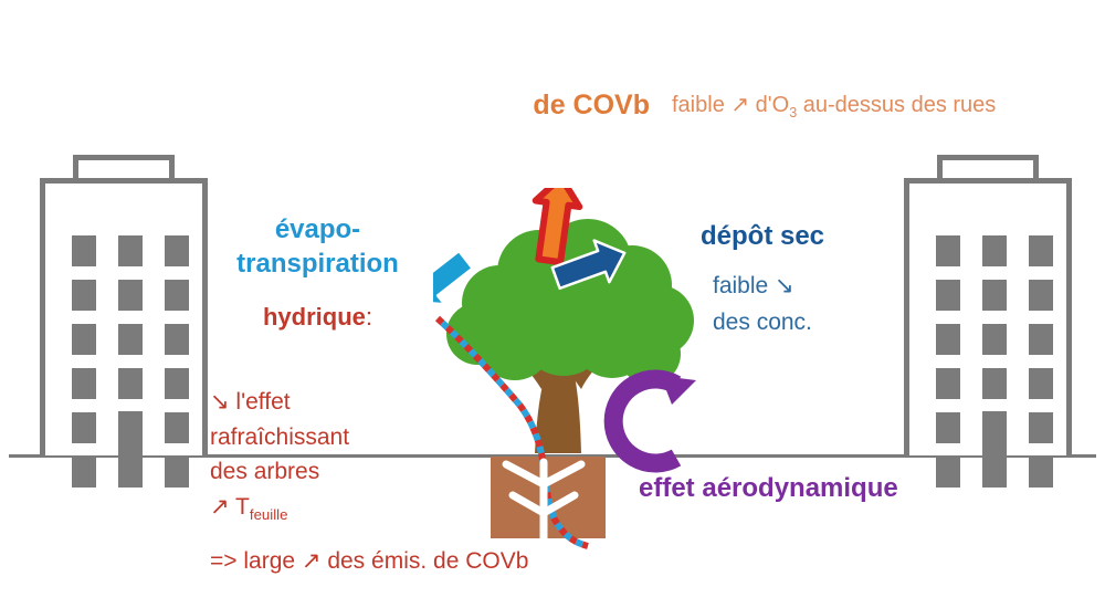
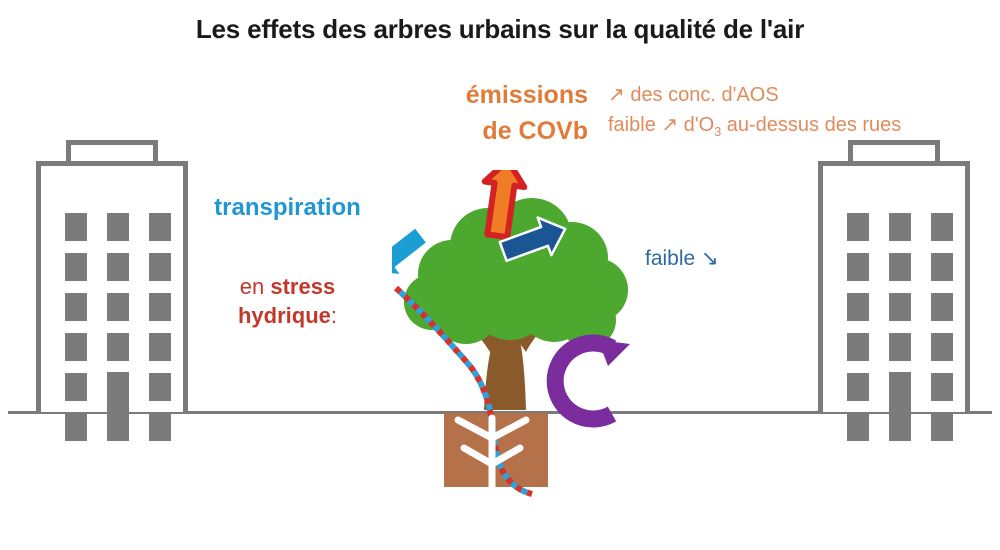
+ Les effets des arbres urbains sur la qualité de l'air
+ émissions
  de COVb
+ ↗ des conc. d'AOS
  faible ↗ d'O3 au-dessus des rues
- évapo-
  transpiration
+ en stress
  hydrique:
- ↘ l'effet
- rafraîchissant
- des arbres
- ↗ Tfeuille
- => large ↗ des émis. de COVb
- dépôt sec
  faible ↘
- des conc.
- effet aérodynamique
